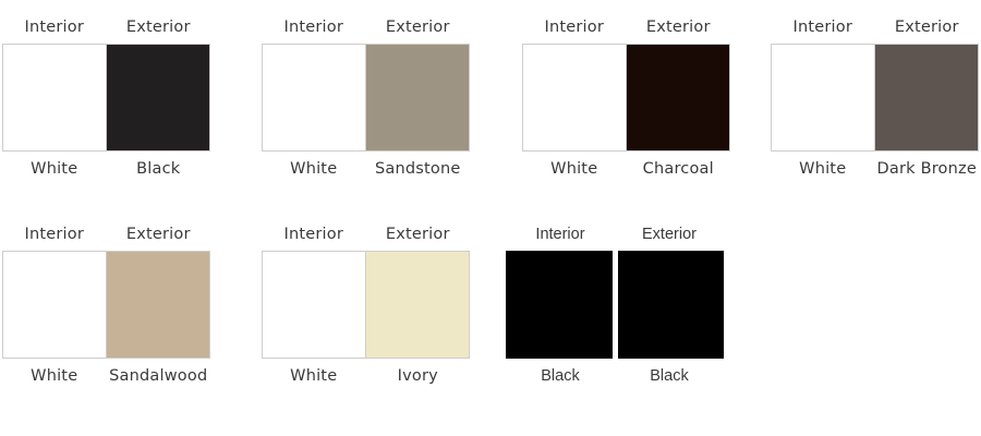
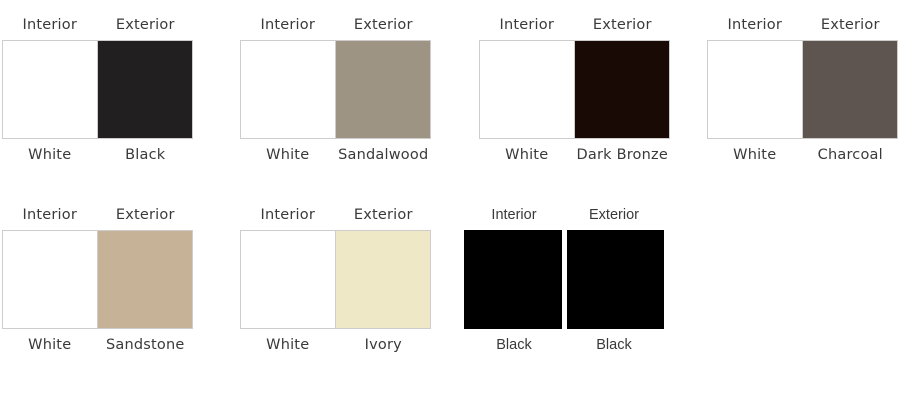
  Interior
  Exterior
  White
  Black
  Interior
  Exterior
  White
- Sandstone
+ Sandalwood
  Interior
  Exterior
  White
- Charcoal
+ Dark Bronze
  Interior
  Exterior
  White
- Dark Bronze
+ Charcoal
  Interior
  Exterior
  White
- Sandalwood
+ Sandstone
  Interior
  Exterior
  White
  Ivory
  Interior
  Exterior
  Black
  Black
